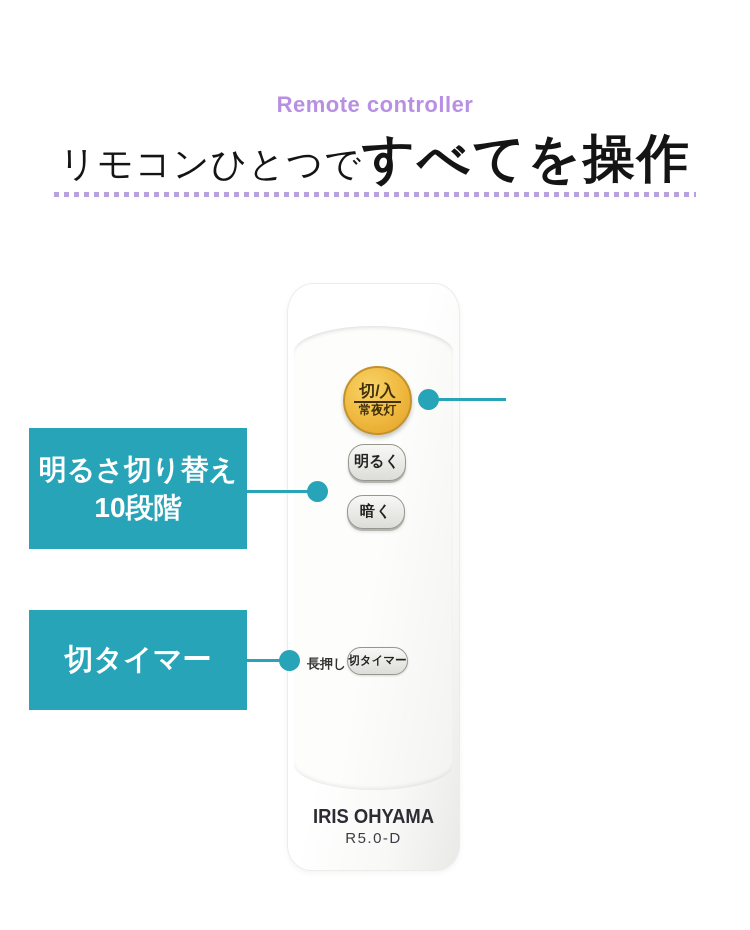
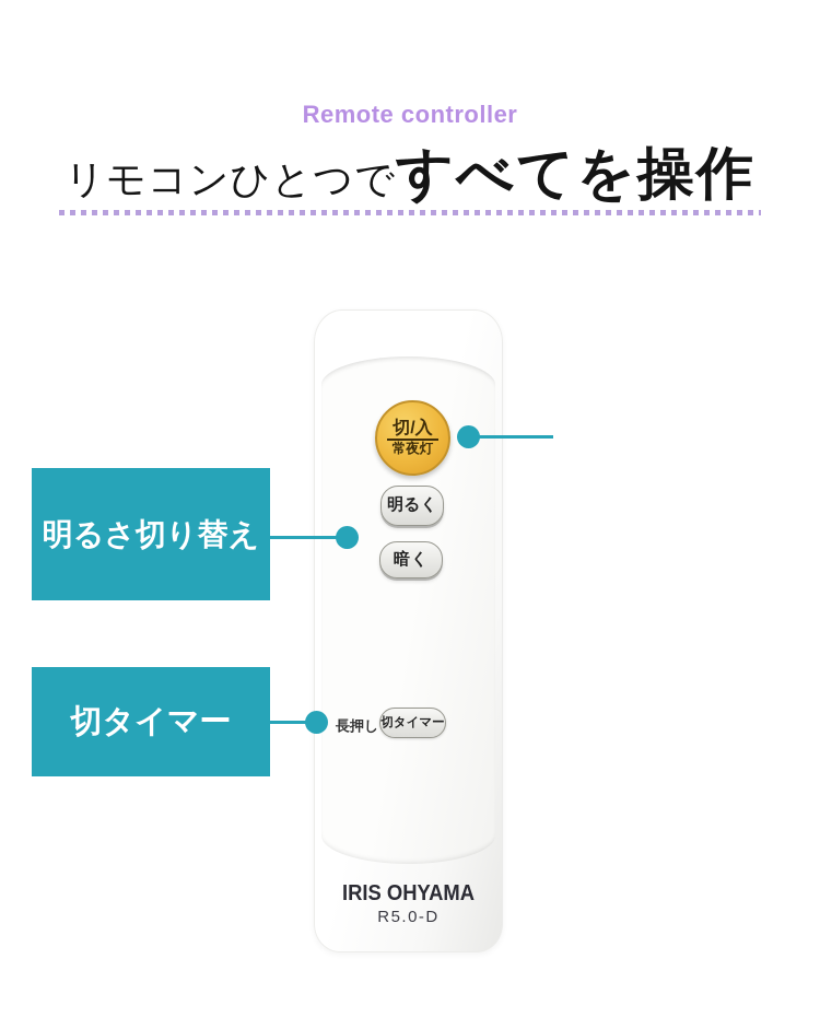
  Remote controller
  リモコンひとつですべてを操作
  切/入
  常夜灯
  明るく
  暗く
  長押し
  切タイマー
  IRIS OHYAMA
  R5.0-D
  明るさ切り替え
- 10段階
  切タイマー
